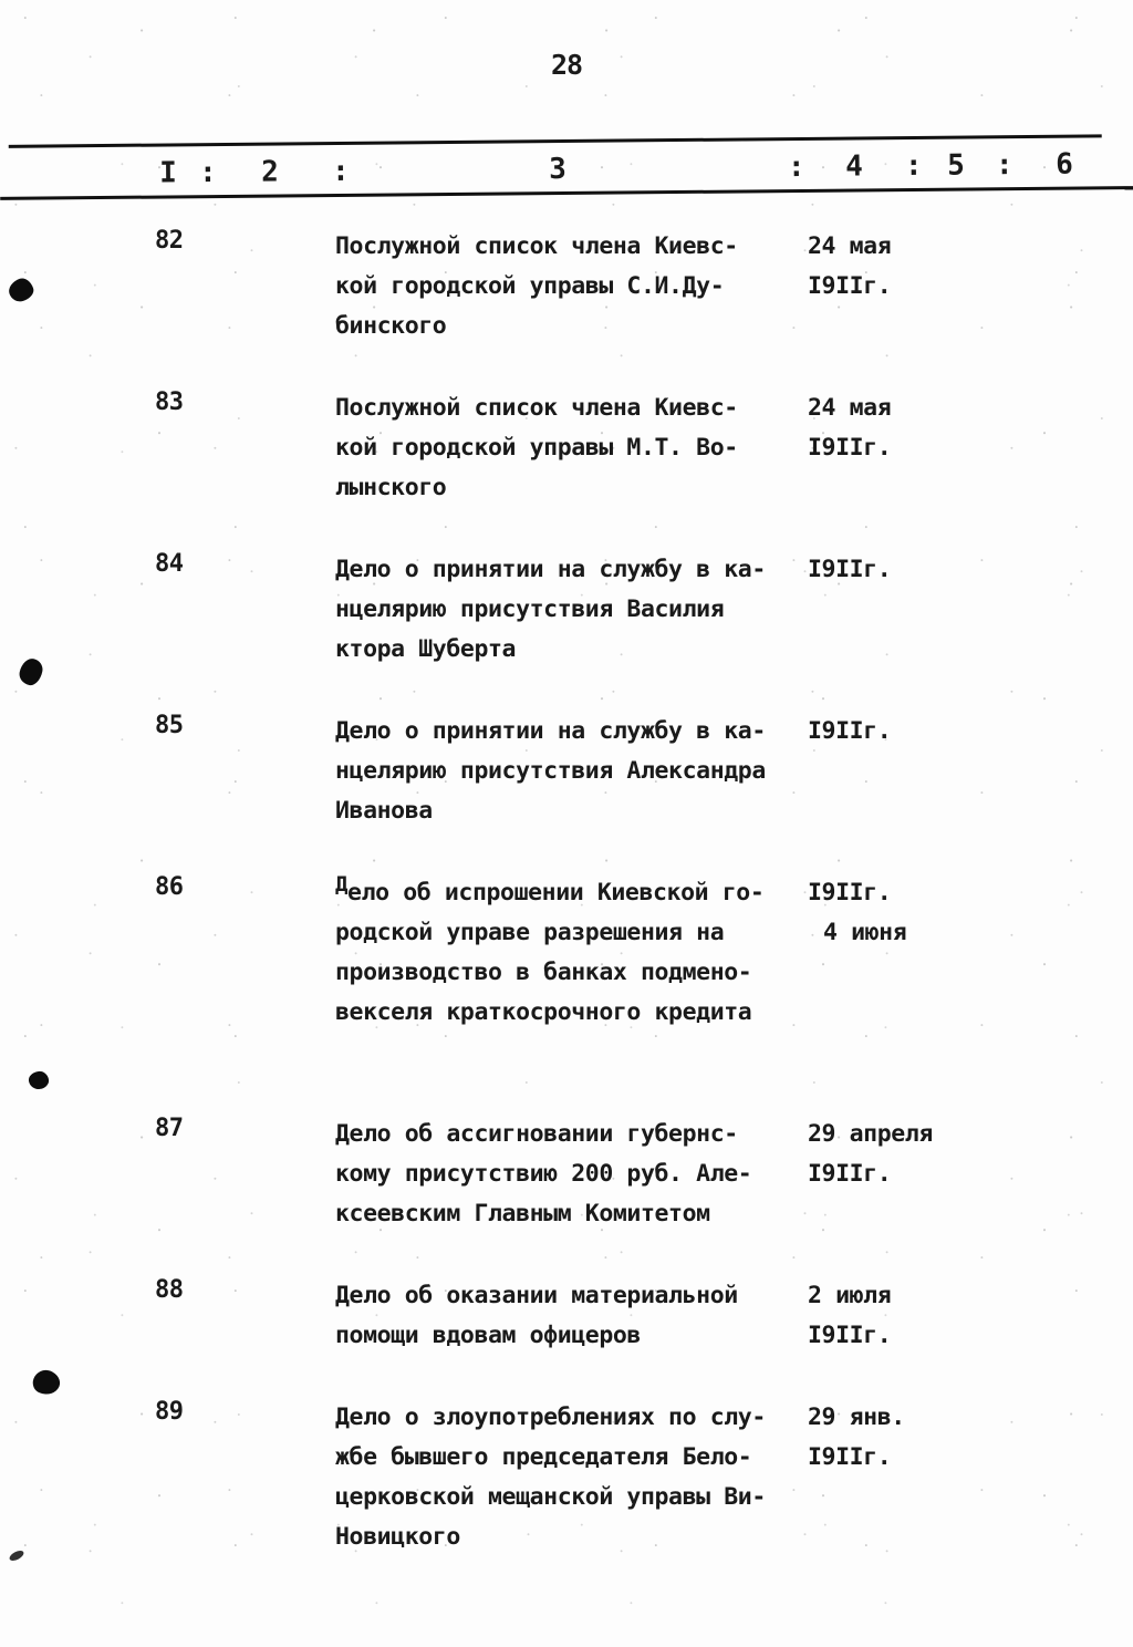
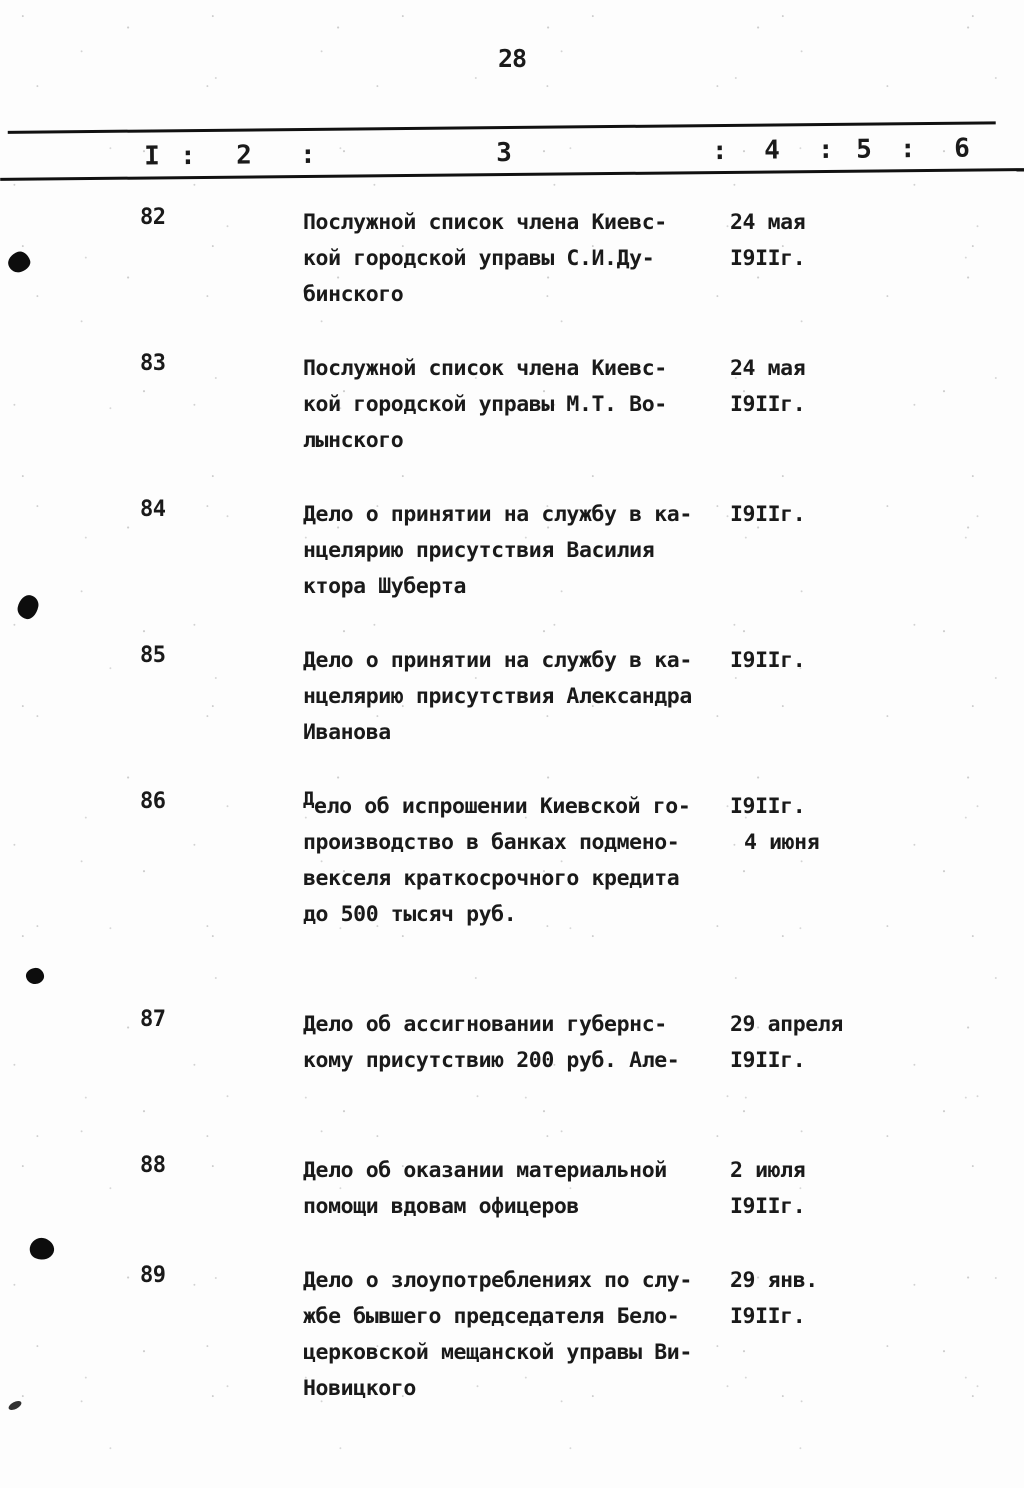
  28
  I
  2
  3
  4
  5
  6
  :
  :
  :
  :
  :
  82
  Послужной список члена Киевс-
  кой городской управы С.И.Ду-
  бинского
  24 мая
  I9IIг.
  83
  Послужной список члена Киевс-
  кой городской управы М.Т. Во-
  лынского
  24 мая
  I9IIг.
  84
  Дело о принятии на службу в ка-
  нцелярию присутствия Василия
  ктора Шуберта
  I9IIг.
  85
  Дело о принятии на службу в ка-
  нцелярию присутствия Александра
  Иванова
  I9IIг.
  86
  Дело об испрошении Киевской го-
- родской управе разрешения на
  производство в банках подмено-
  векселя краткосрочного кредита
+ до 500 тысяч руб.
  I9IIг.
  4 июня
  87
  Дело об ассигновании губернс-
  кому присутствию 200 руб. Але-
- ксеевским Главным Комитетом
  29 апреля
  I9IIг.
  88
  Дело об оказании материальной
  помощи вдовам офицеров
  2 июля
  I9IIг.
  89
  Дело о злоупотреблениях по слу-
  жбе бывшего председателя Бело-
  церковской мещанской управы Ви-
  Новицкого
  29 янв.
  I9IIг.
